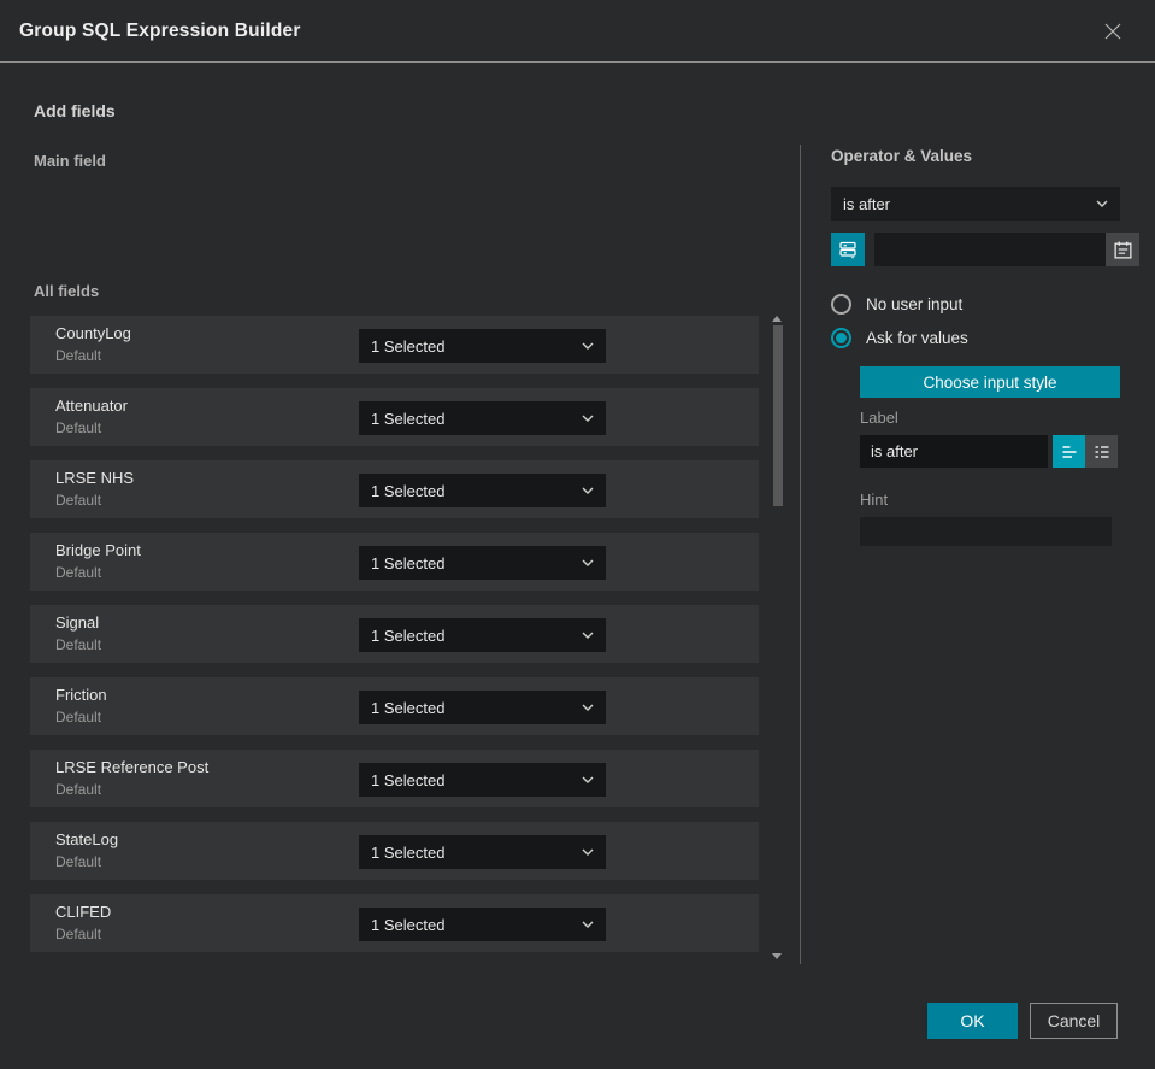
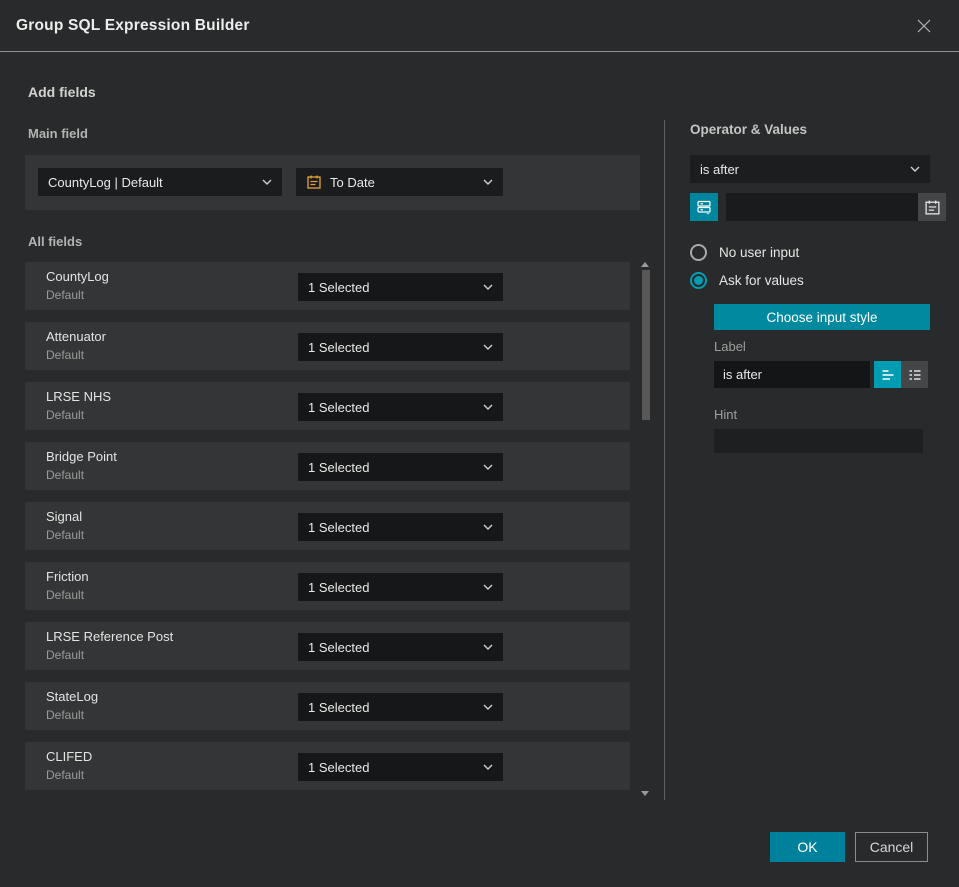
  Group SQL Expression Builder
  Add fields
  Main field
+ CountyLog | Default
+ To Date
  All fields
  CountyLog
  Default
  1 Selected
  Attenuator
  Default
  1 Selected
  LRSE NHS
  Default
  1 Selected
  Bridge Point
  Default
  1 Selected
  Signal
  Default
  1 Selected
  Friction
  Default
  1 Selected
  LRSE Reference Post
  Default
  1 Selected
  StateLog
  Default
  1 Selected
  CLIFED
  Default
  1 Selected
  Operator & Values
  is after
  No user input
  Ask for values
  Choose input style
  Label
  is after
  Hint
  OK
  Cancel
